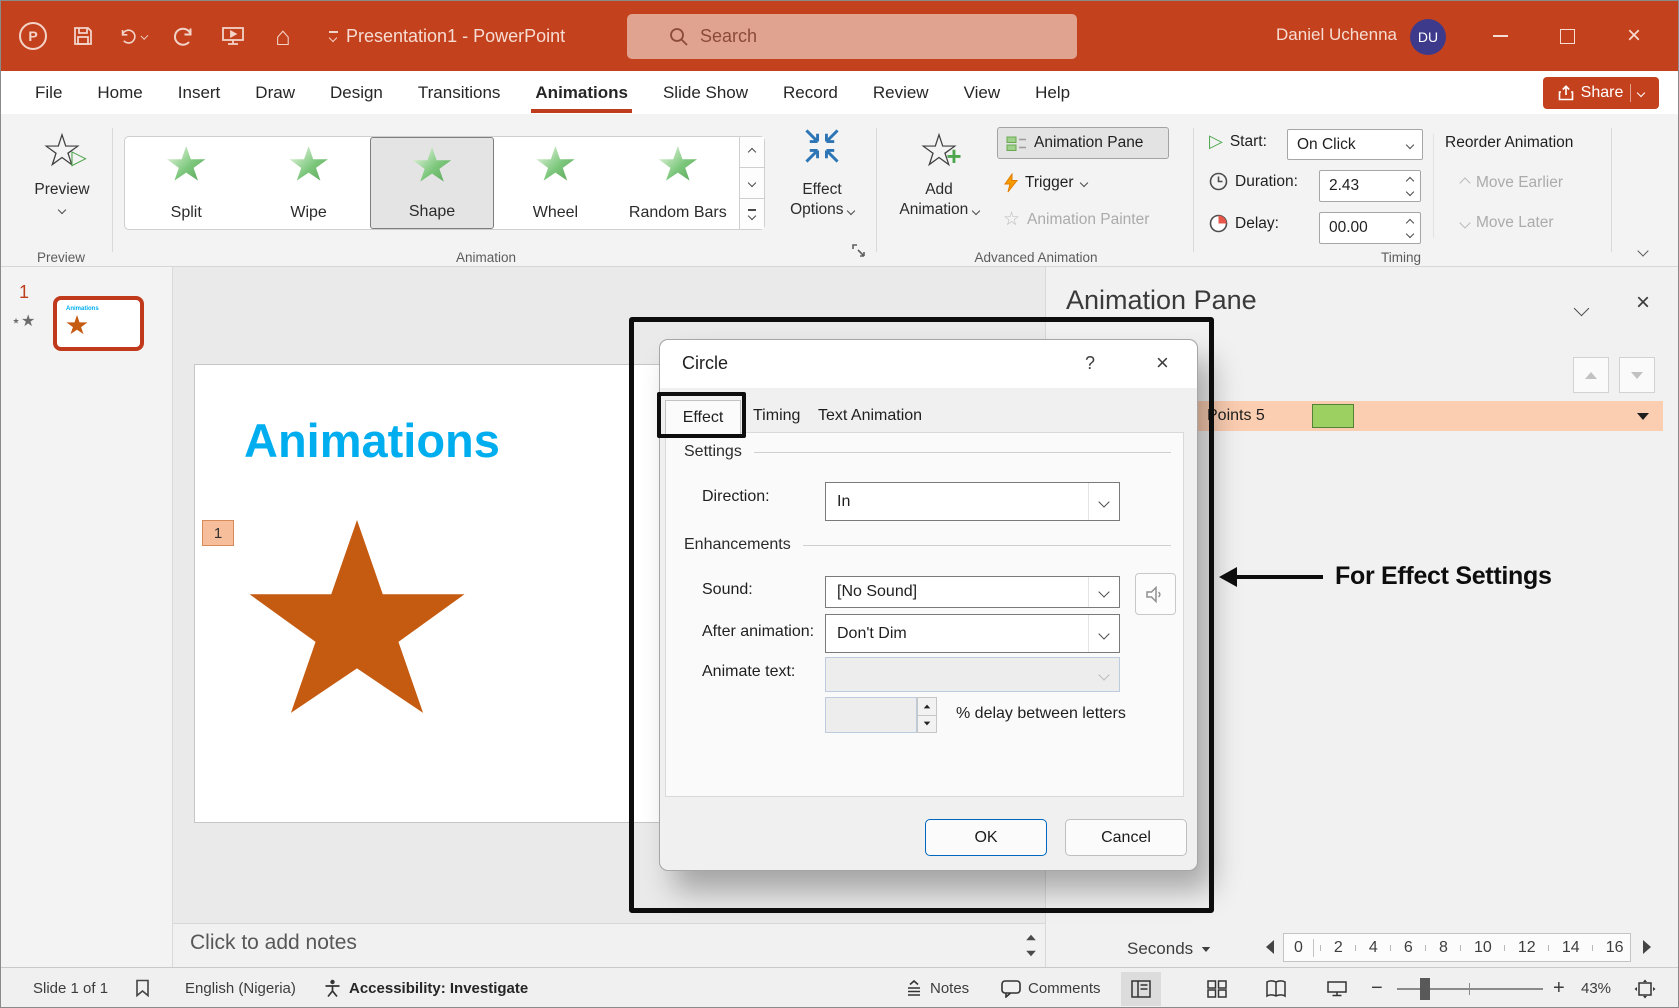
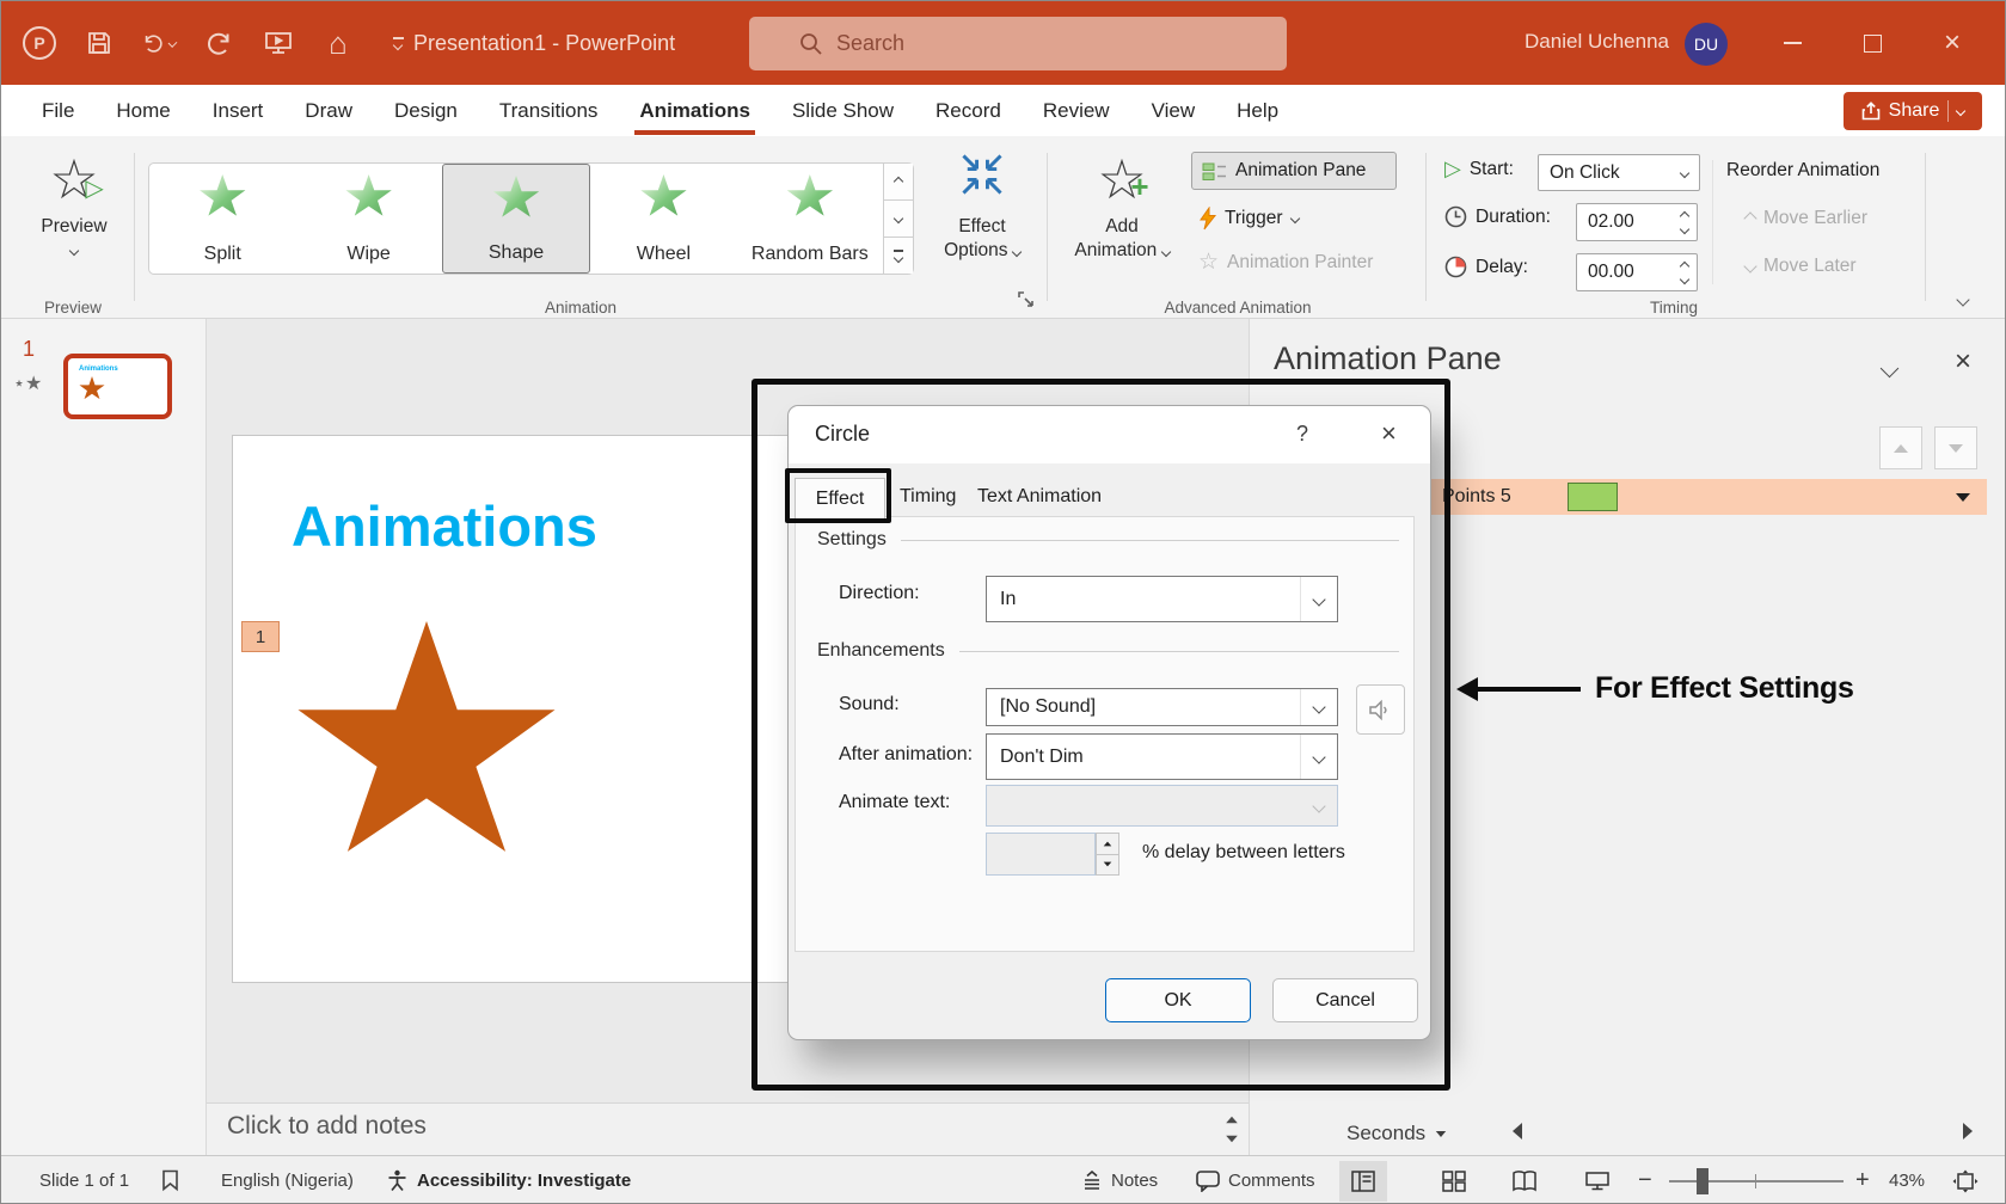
  P
  ⌂
  Presentation1 - PowerPoint
  Search
  Daniel Uchenna
  DU
  ×
  File
  Home
  Insert
  Draw
  Design
  Transitions
  Animations
  Slide Show
  Record
  Review
  View
  Help
  Share
  ☆
  ▷
  Preview
  Preview
  Split
  Wipe
  Shape
  Wheel
  Random Bars
  Animation
  Effect
  Options
  ☆
  +
  Add
  Animation
  Animation Pane
  Trigger
  ☆
  Animation Painter
  Advanced Animation
  ▷
  Start:
  On Click
  Duration:
- 2.43
+ 02.00
  Delay:
  00.00
  Reorder Animation
  Move Earlier
  Move Later
  Timing
  1
  ⋆★
  Animations
  1
  Click to add notes
  Animation Pane
  ×
  Points 5
  Seconds
- 0
- 2
- 4
- 6
- 8
- 10
- 12
- 14
- 16
  Slide 1 of 1
  English (Nigeria)
  Accessibility: Investigate
  Notes
  Comments
  −
  +
  43%
  Circle
  ?
  ×
  Effect
  Timing
  Text Animation
  Settings
  Direction:
  In
  Enhancements
  Sound:
  [No Sound]
  After animation:
  Don't Dim
  Animate text:
  % delay between letters
  OK
  Cancel
  For Effect Settings
